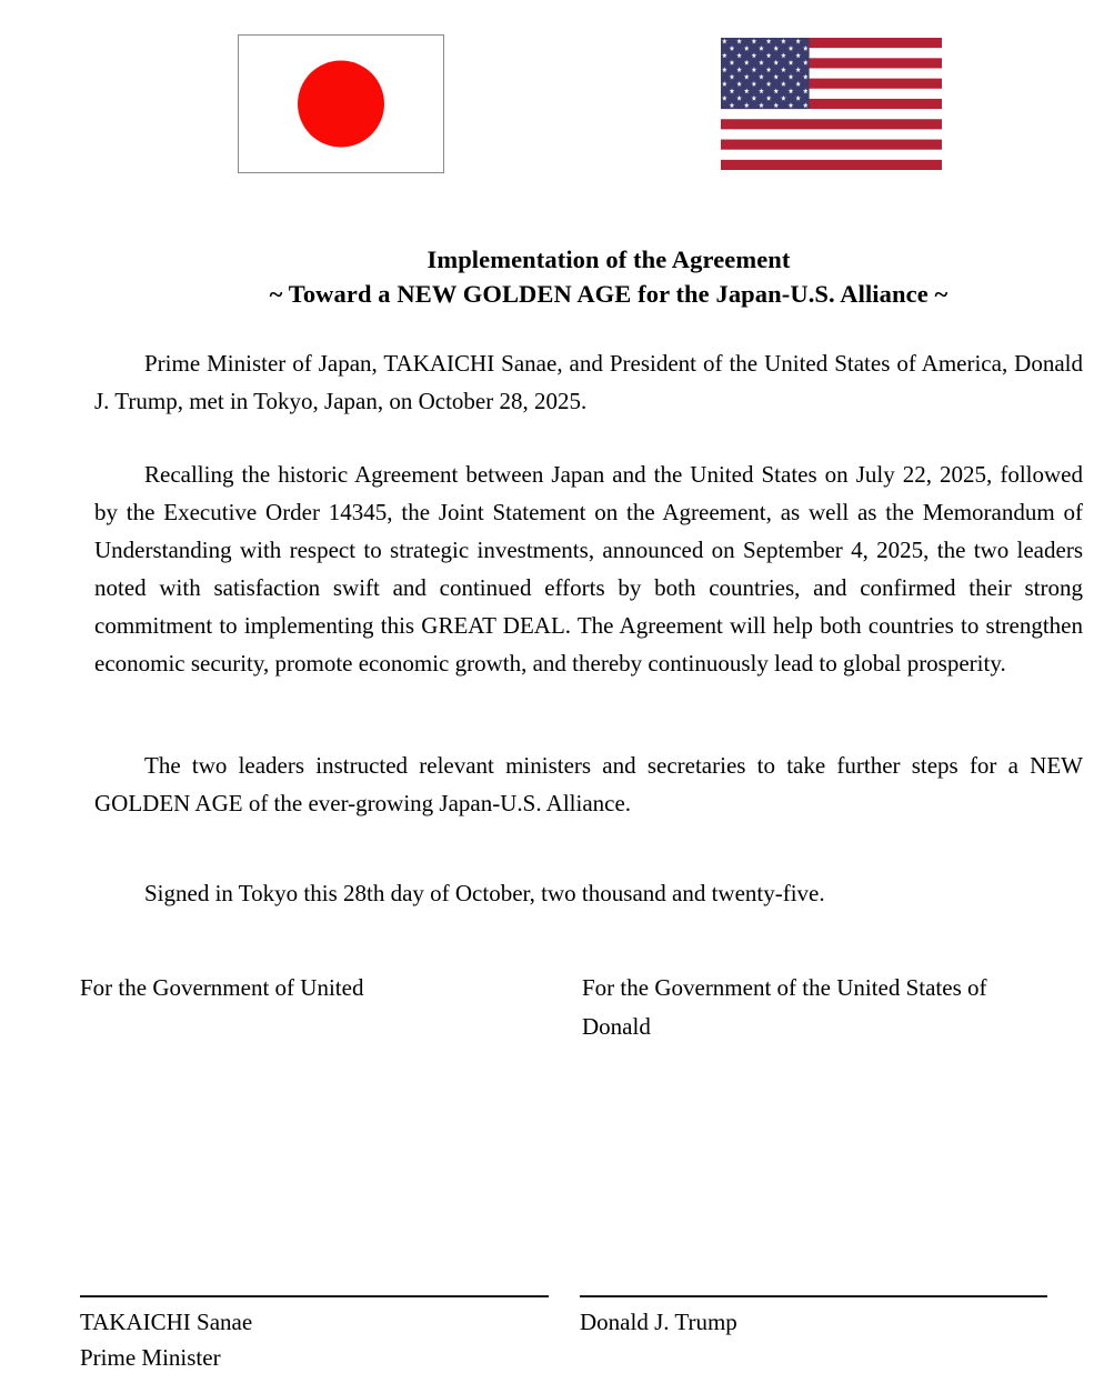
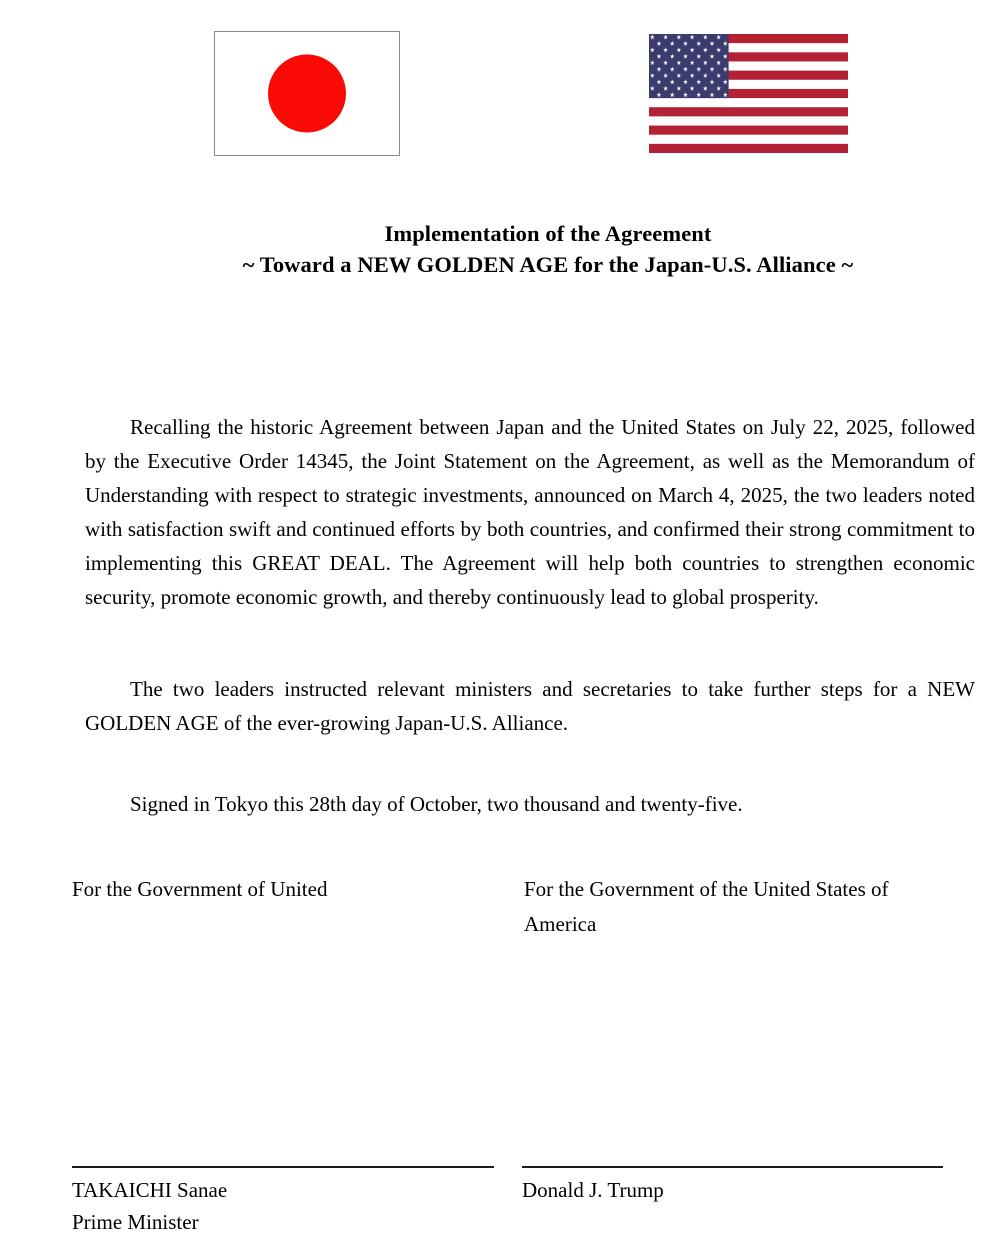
  Implementation of the Agreement
  ~ Toward a NEW GOLDEN AGE for the Japan-U.S. Alliance ~
- Prime Minister of Japan, TAKAICHI Sanae, and President of the United States of America, Donald J. Trump, met in Tokyo, Japan, on October 28, 2025.
- Recalling the historic Agreement between Japan and the United States on July 22, 2025, followed by the Executive Order 14345, the Joint Statement on the Agreement, as well as the Memorandum of Understanding with respect to strategic investments, announced on September 4, 2025, the two leaders noted with satisfaction swift and continued efforts by both countries, and confirmed their strong commitment to implementing this GREAT DEAL. The Agreement will help both countries to strengthen economic security, promote economic growth, and thereby continuously lead to global prosperity.
+ Recalling the historic Agreement between Japan and the United States on July 22, 2025, followed by the Executive Order 14345, the Joint Statement on the Agreement, as well as the Memorandum of Understanding with respect to strategic investments, announced on March 4, 2025, the two leaders noted with satisfaction swift and continued efforts by both countries, and confirmed their strong commitment to implementing this GREAT DEAL. The Agreement will help both countries to strengthen economic security, promote economic growth, and thereby continuously lead to global prosperity.
  The two leaders instructed relevant ministers and secretaries to take further steps for a NEW GOLDEN AGE of the ever-growing Japan-U.S. Alliance.
  Signed in Tokyo this 28th day of October, two thousand and twenty-five.
  For the Government of United
- For the Government of the United States of Donald
+ For the Government of the United States of America
  TAKAICHI Sanae
  Prime Minister
  Donald J. Trump
